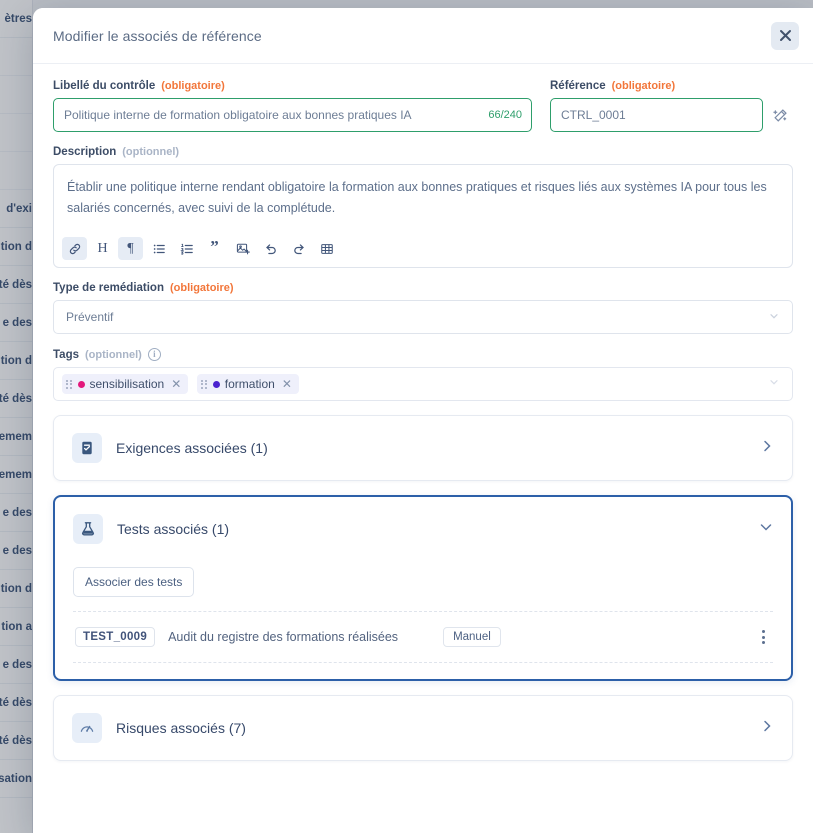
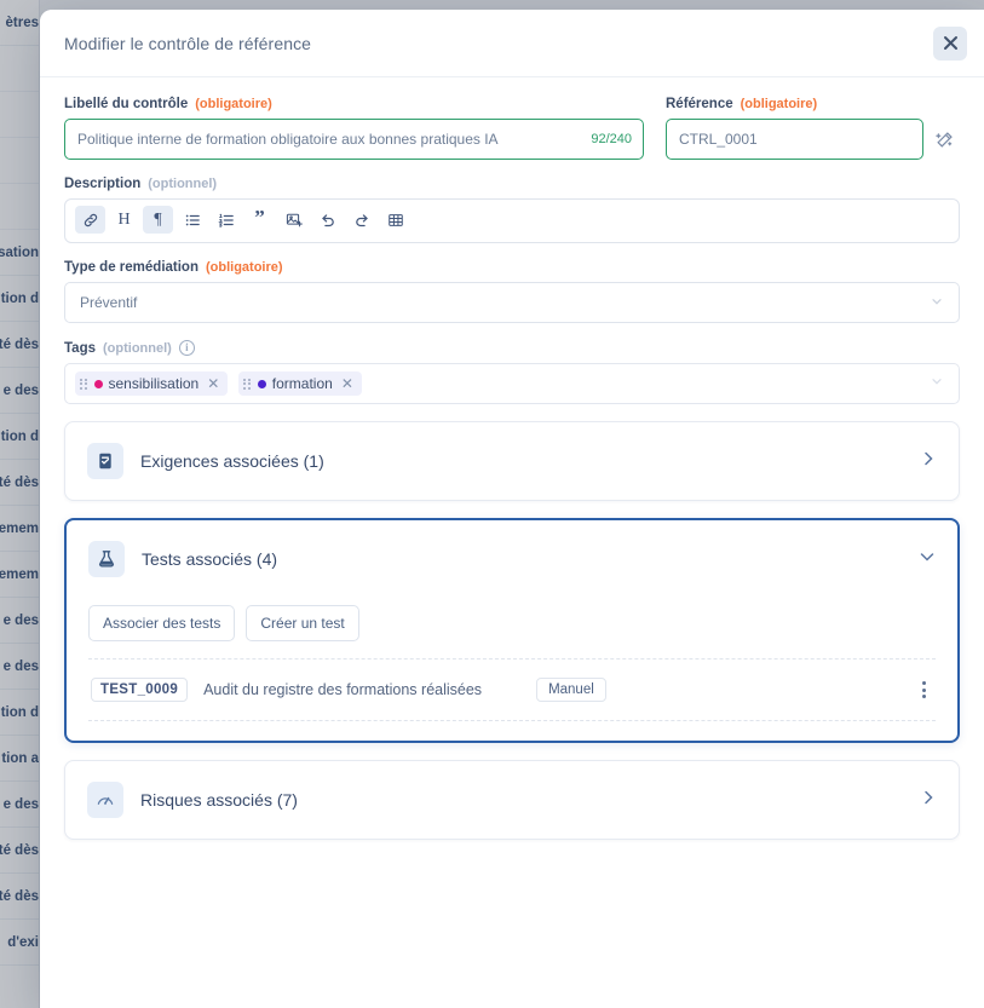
  ètres
- d'exi
+ sation
  tion d
  té dès
  e des
  tion d
  té dès
  emem
  emem
  e des
  e des
  tion d
  tion a
  e des
  té dès
  té dès
- sation
+ d'exi
- Modifier le associés de référence
+ Modifier le contrôle de référence
  Libellé du contrôle
  (obligatoire)
  Politique interne de formation obligatoire aux bonnes pratiques IA
- 66/240
+ 92/240
  Référence
  (obligatoire)
  CTRL_0001
  Description
  (optionnel)
- Établir une politique interne rendant obligatoire la formation aux bonnes pratiques et risques liés aux systèmes IA pour tous les salariés concernés, avec suivi de la complétude.
  H
  ¶
  ”
  Type de remédiation
  (obligatoire)
  Préventif
  Tags
  (optionnel)
  i
  sensibilisation
  ✕
  formation
  ✕
  Exigences associées (1)
- Tests associés (1)
+ Tests associés (4)
  Associer des tests
+ Créer un test
  TEST_0009
  Audit du registre des formations réalisées
  Manuel
  Risques associés (7)
